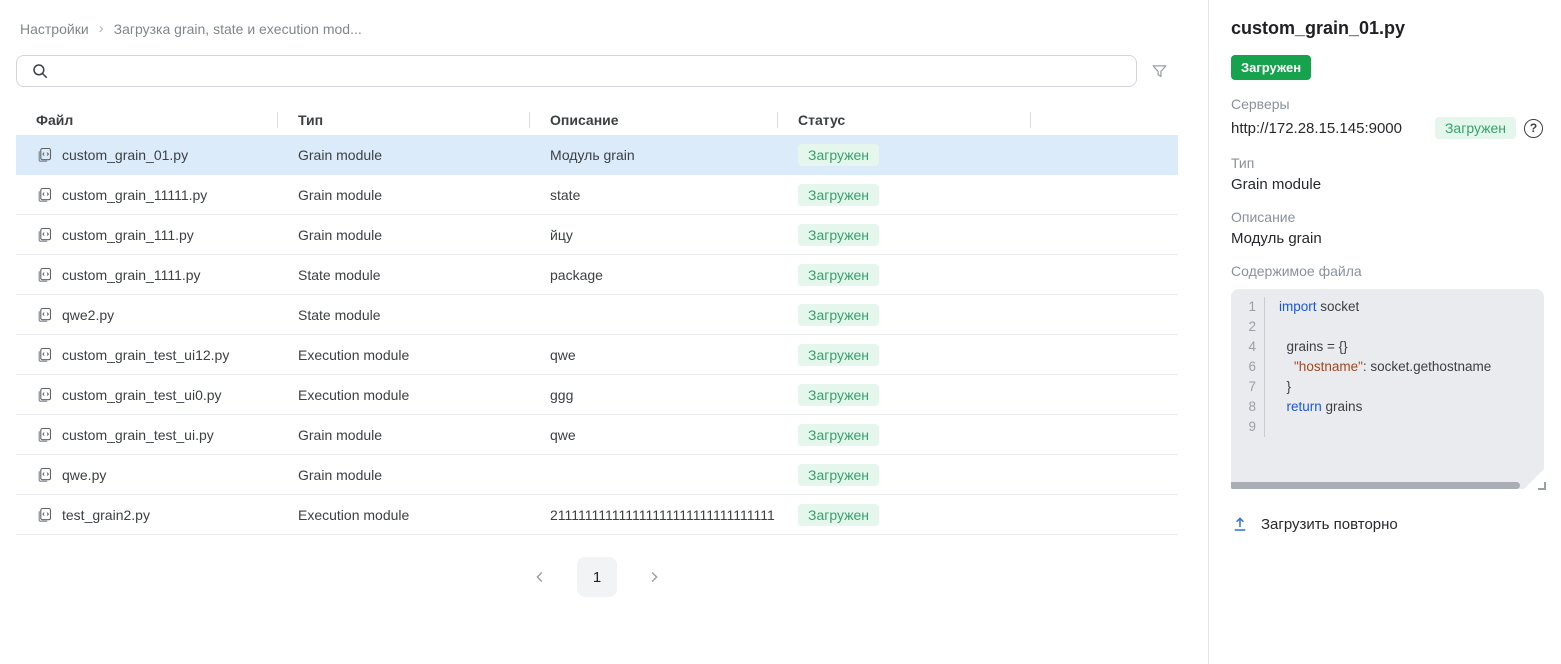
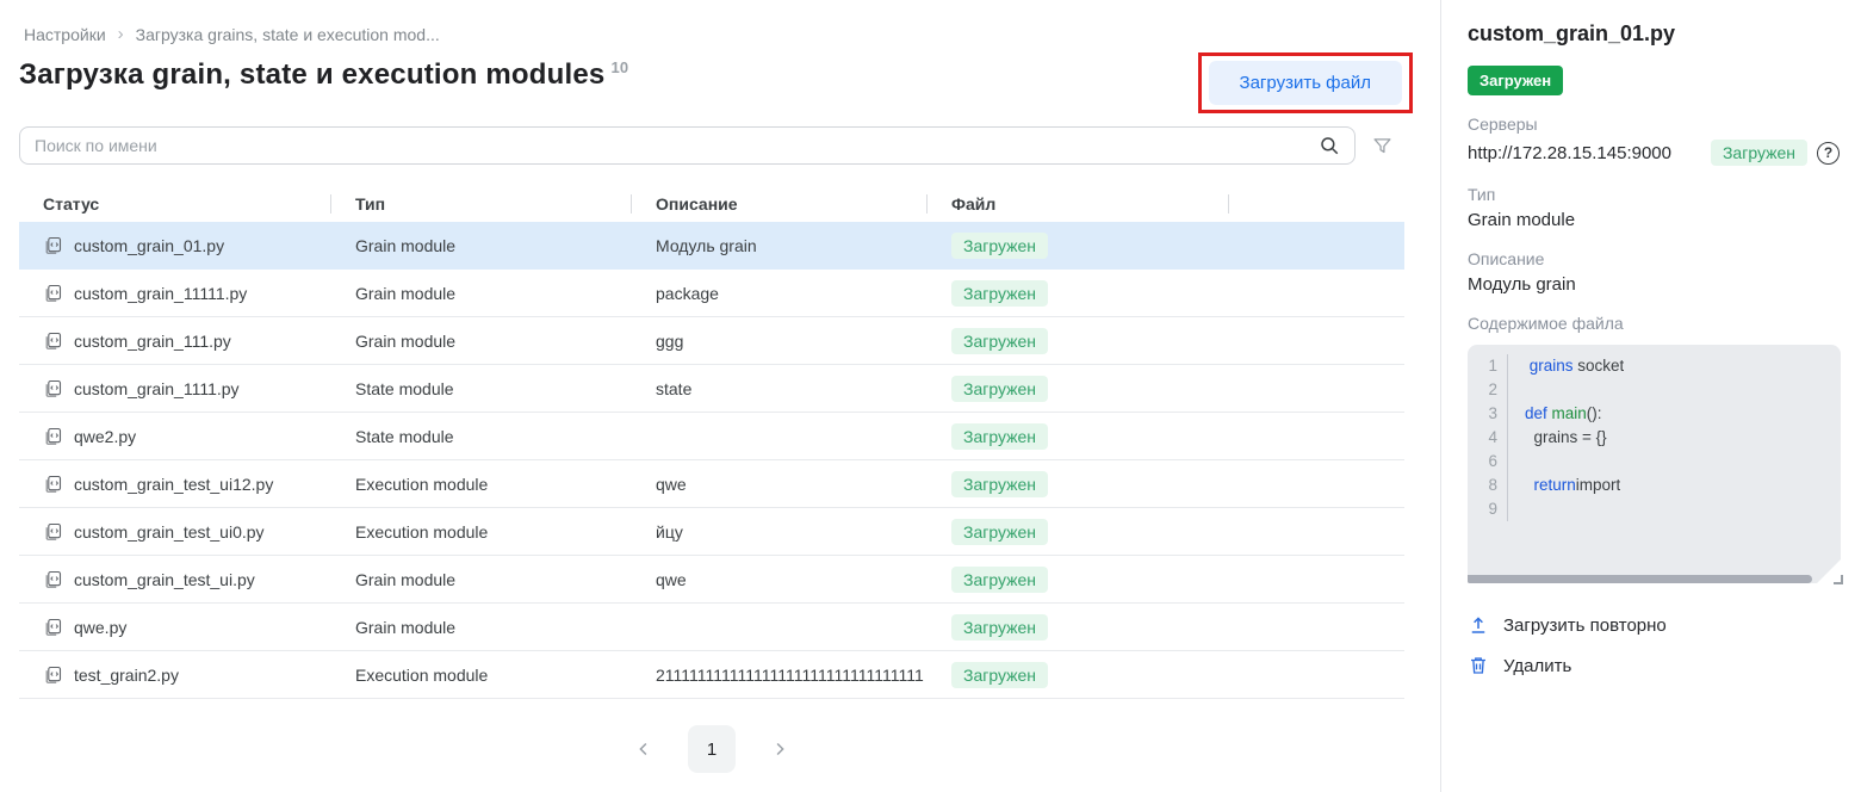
  Настройки
  ›
- Загрузка grain, state и execution mod...
+ Загрузка grains, state и execution mod...
+ Загрузка grain, state и execution modules 10
+ Загрузить файл
+ Поиск по имени
- Файл
+ Статус
  Тип
  Описание
- Статус
+ Файл
  custom_grain_01.py
  Grain module
  Модуль grain
  Загружен
  custom_grain_11111.py
  Grain module
- state
+ package
  Загружен
  custom_grain_111.py
  Grain module
- йцу
+ ggg
  Загружен
  custom_grain_1111.py
  State module
- package
+ state
  Загружен
  qwe2.py
  State module
  Загружен
  custom_grain_test_ui12.py
  Execution module
  qwe
  Загружен
  custom_grain_test_ui0.py
  Execution module
- ggg
+ йцу
  Загружен
  custom_grain_test_ui.py
  Grain module
  qwe
  Загружен
  qwe.py
  Grain module
  Загружен
  test_grain2.py
  Execution module
  211111111111111111111111111111111
  Загружен
  1
  custom_grain_01.py
  Загружен
  Серверы
  http://172.28.15.145:9000
  Загружен
  ?
  Тип
  Grain module
  Описание
  Модуль grain
  Содержимое файла
  1
- import socket
+ grains socket
  2
+ 3
+ def main():
  4
  grains = {}
  6
- "hostname": socket.gethostname
- 7
- }
  8
- return grains
+ returnimport
  9
  Загрузить повторно
+ Удалить
